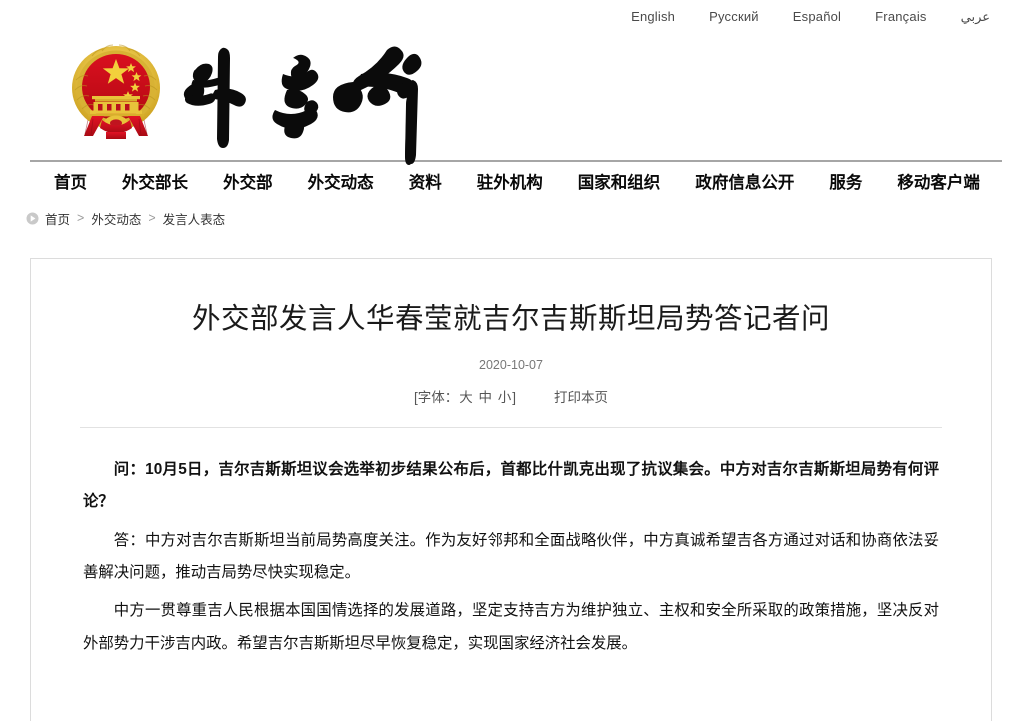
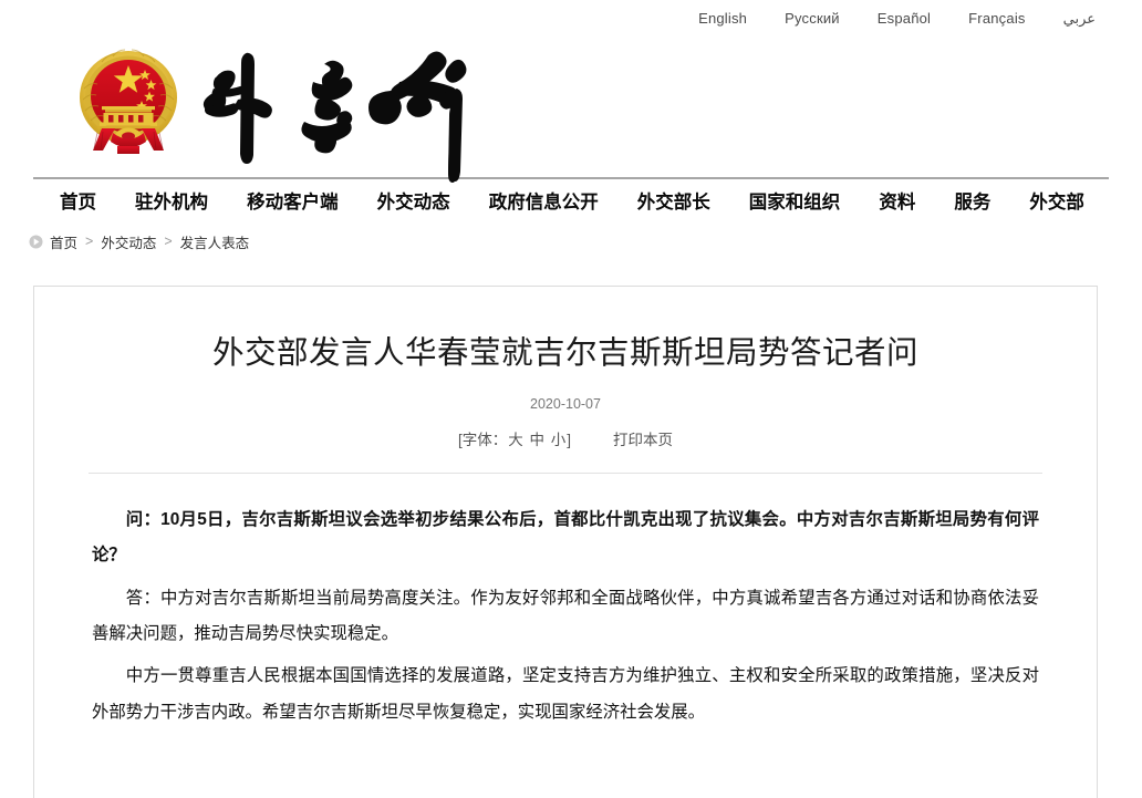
  English
  Русский
  Español
  Français
  عربي
  首页
- 外交部长
+ 驻外机构
- 外交部
+ 移动客户端
  外交动态
- 资料
+ 政府信息公开
- 驻外机构
+ 外交部长
  国家和组织
- 政府信息公开
+ 资料
  服务
- 移动客户端
+ 外交部
  首页
  >
  外交动态
  >
  发言人表态
  外交部发言人华春莹就吉尔吉斯斯坦局势答记者问
  2020-10-07
  [字体：大 中 小]
  打印本页
  问：10月5日，吉尔吉斯斯坦议会选举初步结果公布后，首都比什凯克出现了抗议集会。中方对吉尔吉斯斯坦局势有何评论？
  答：中方对吉尔吉斯斯坦当前局势高度关注。作为友好邻邦和全面战略伙伴，中方真诚希望吉各方通过对话和协商依法妥善解决问题，推动吉局势尽快实现稳定。
  中方一贯尊重吉人民根据本国国情选择的发展道路，坚定支持吉方为维护独立、主权和安全所采取的政策措施，坚决反对外部势力干涉吉内政。希望吉尔吉斯斯坦尽早恢复稳定，实现国家经济社会发展。
